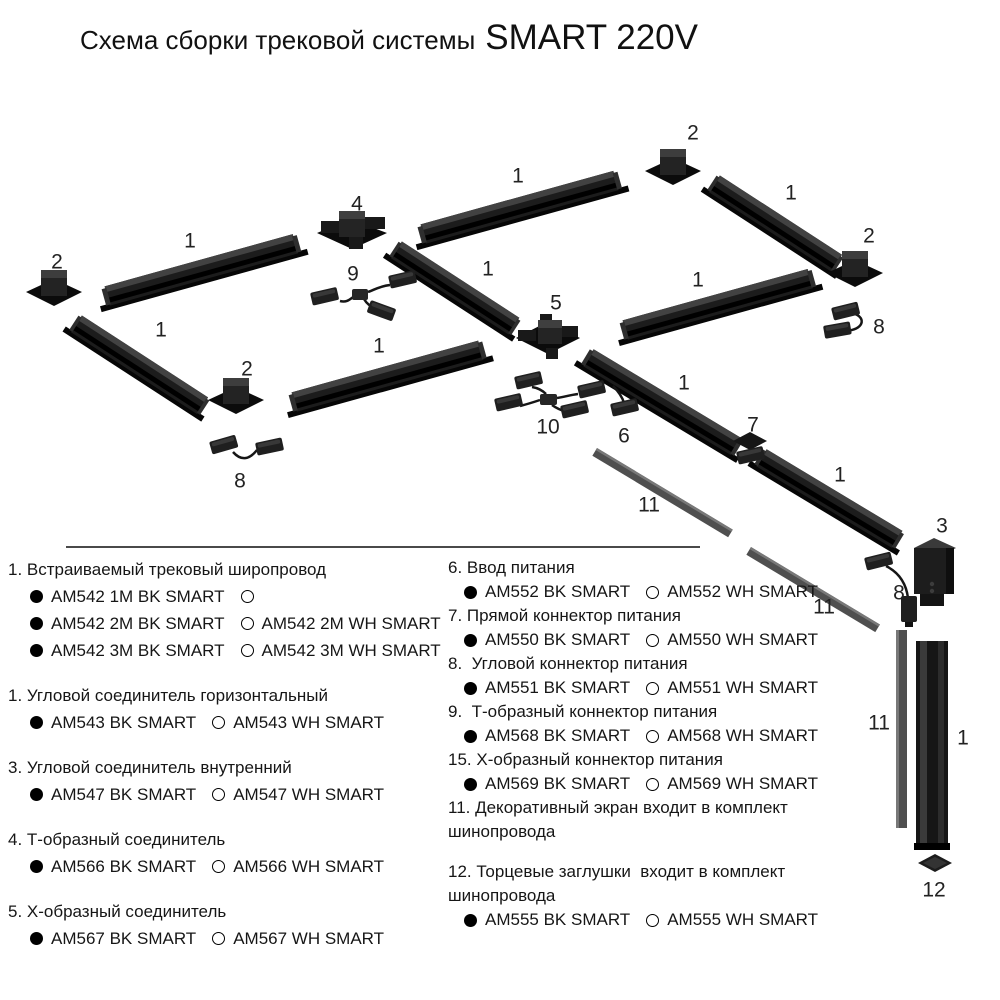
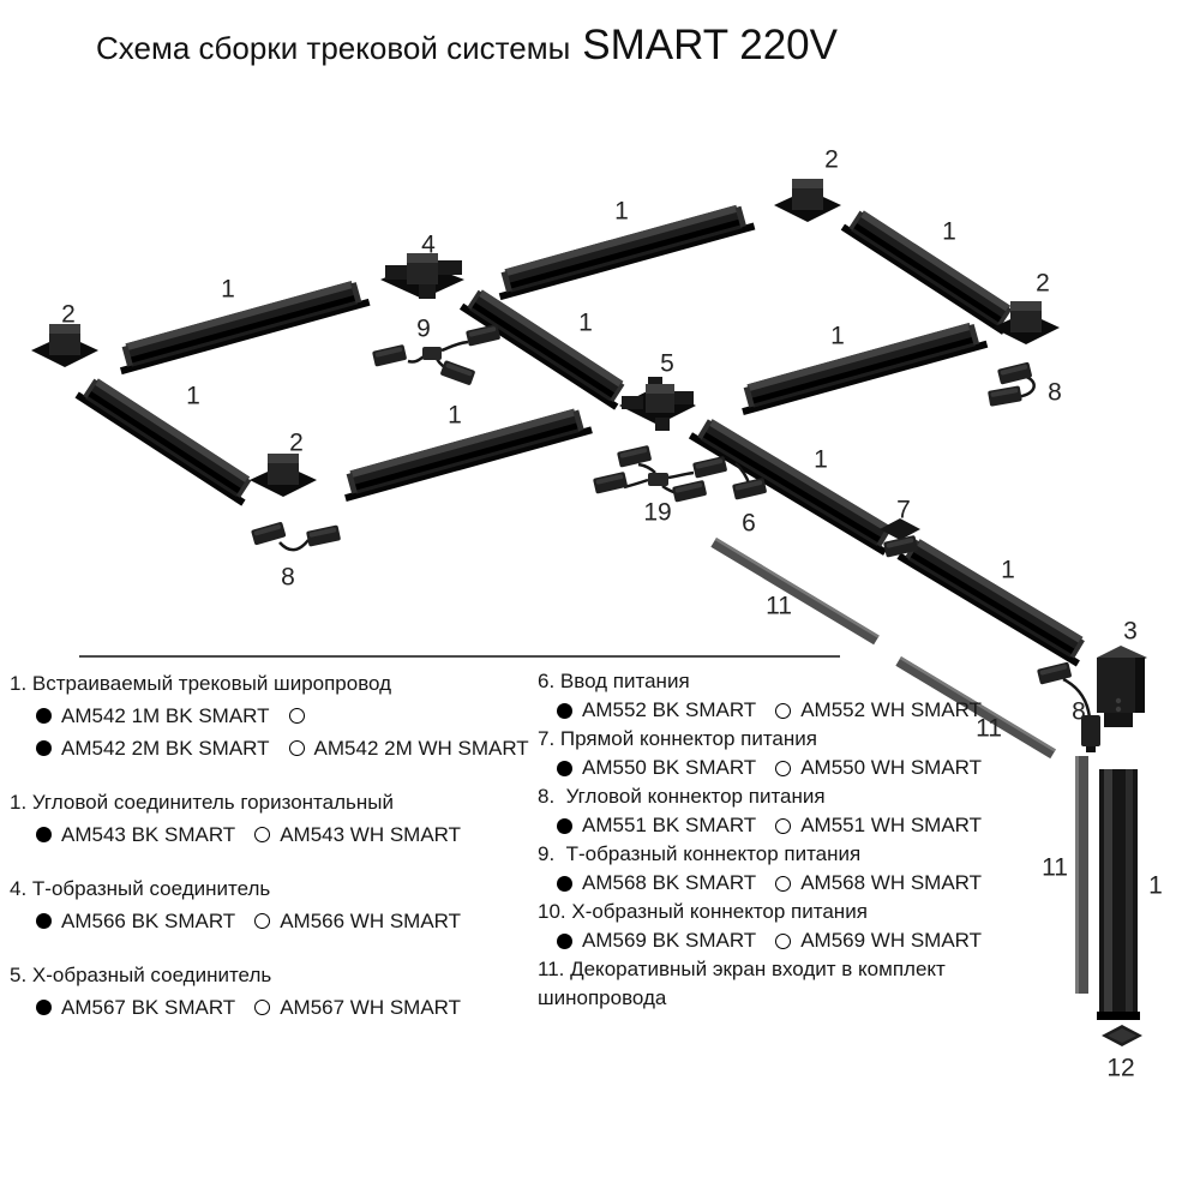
  Схема сборки трековой системы
  SMART 220V
  2
  1
  1
  2
  1
  8
  4
  9
  1
  1
  5
  2
  1
  2
  8
  1
- 10
+ 19
  6
  7
  1
  11
  1
  3
  8
  11
  11
  1
  12
  1. Встраиваемый трековый широпровод
  AM542 1M BK SMART
  AM542 2M BK SMART
  AM542 2M WH SMART
- AM542 3M BK SMART
- AM542 3M WH SMART
  1. Угловой соединитель горизонтальный
  AM543 BK SMART
  AM543 WH SMART
- 3. Угловой соединитель внутренний
- AM547 BK SMART
- AM547 WH SMART
  4. Т-образный соединитель
  AM566 BK SMART
  AM566 WH SMART
  5. Х-образный соединитель
  AM567 BK SMART
  AM567 WH SMART
  6. Ввод питания
  AM552 BK SMART
  AM552 WH SMART
  7. Прямой коннектор питания
  AM550 BK SMART
  AM550 WH SMART
  8. Угловой коннектор питания
  AM551 BK SMART
  AM551 WH SMART
  9. Т-образный коннектор питания
  AM568 BK SMART
  AM568 WH SMART
- 15. Х-образный коннектор питания
+ 10. Х-образный коннектор питания
  AM569 BK SMART
  AM569 WH SMART
  11. Декоративный экран входит в комплект шинопровода
- 12. Торцевые заглушки входит в комплект шинопровода
- AM555 BK SMART
- AM555 WH SMART
